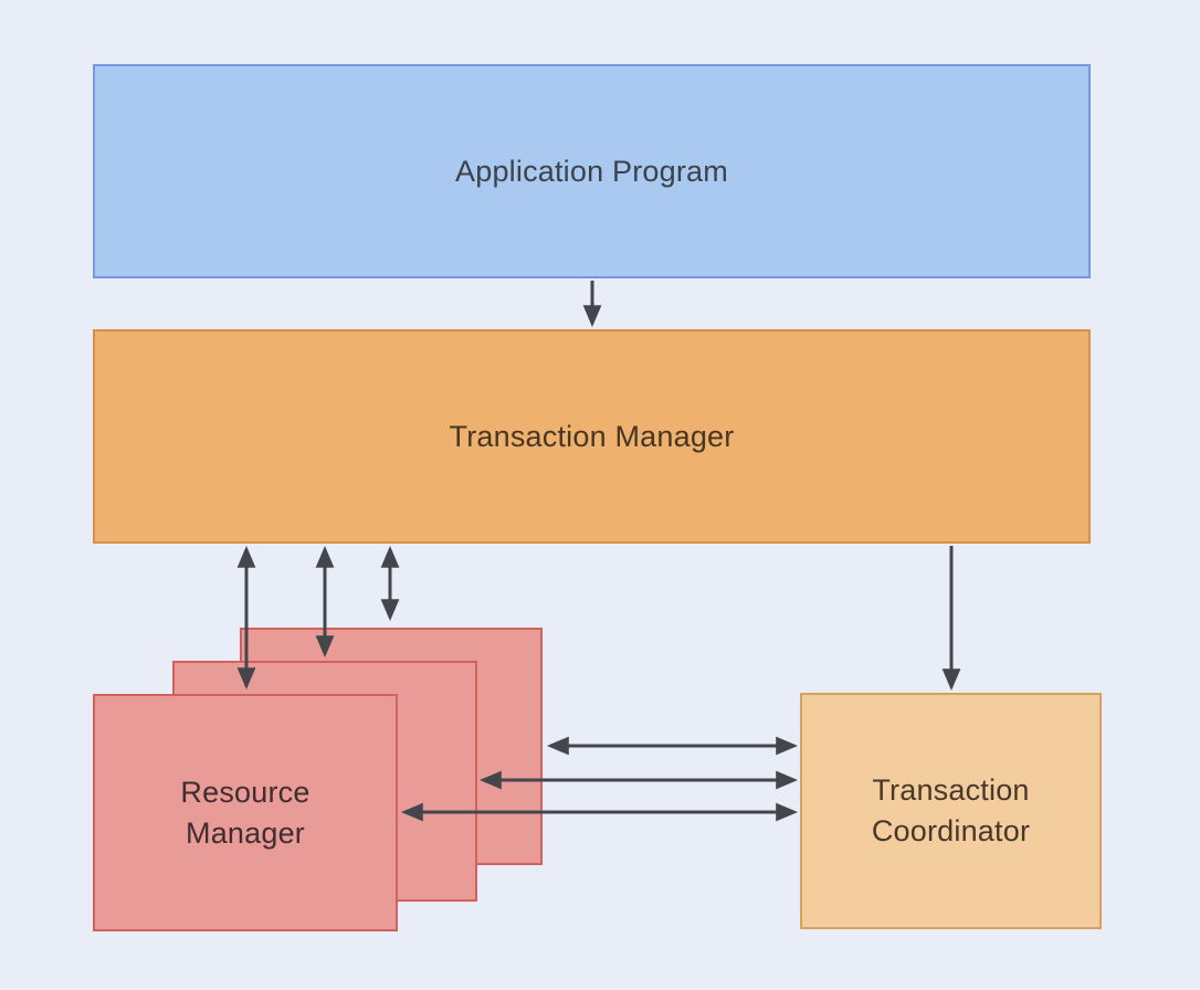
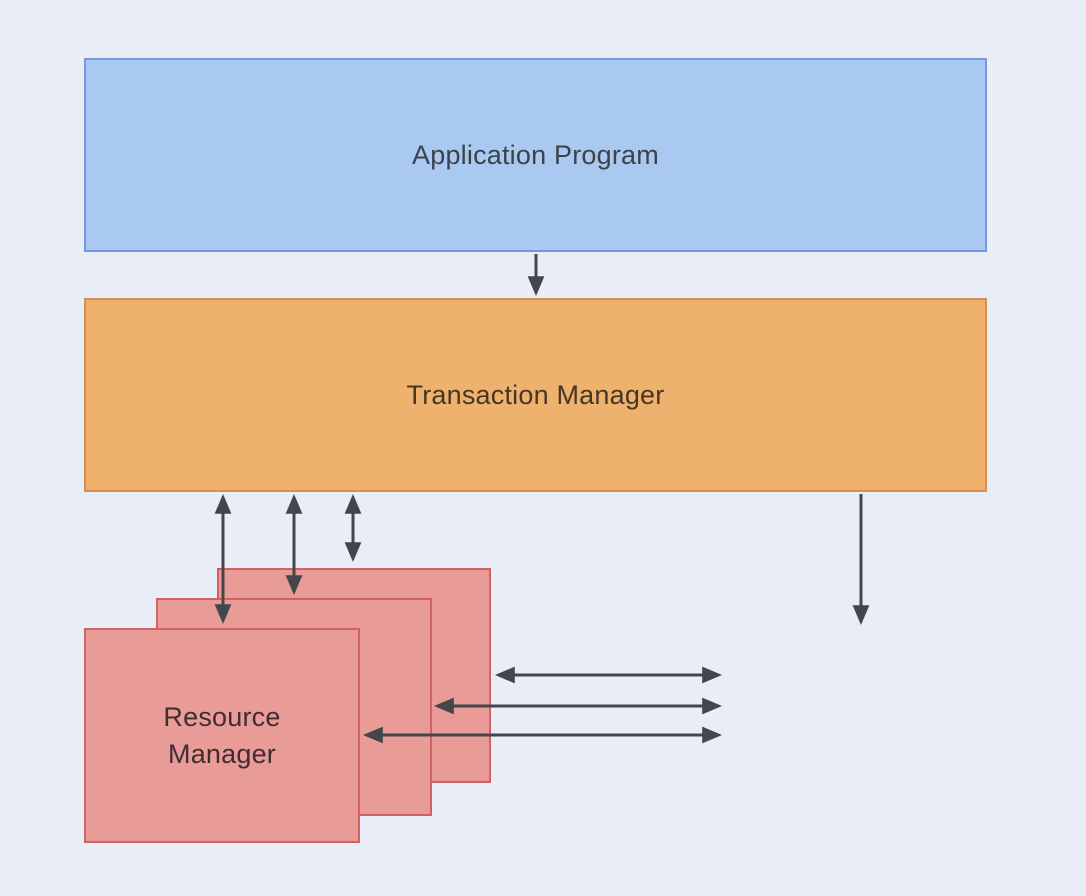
  Application Program
  Transaction Manager
  Resource
  Manager
- Transaction
- Coordinator
